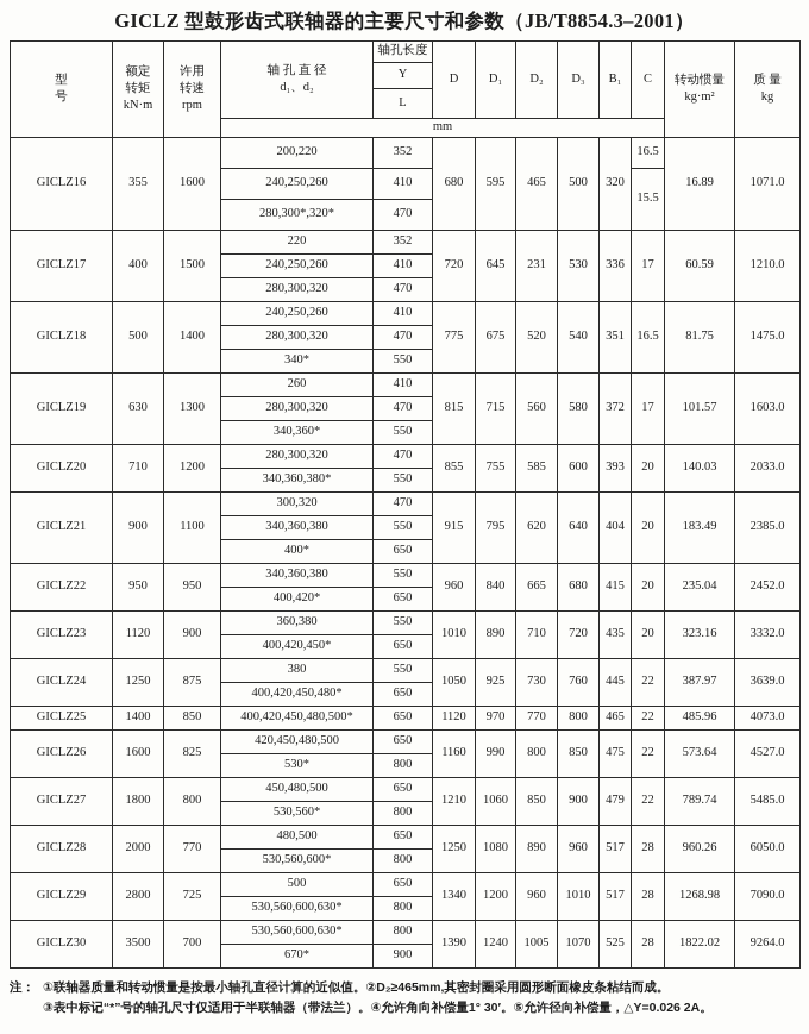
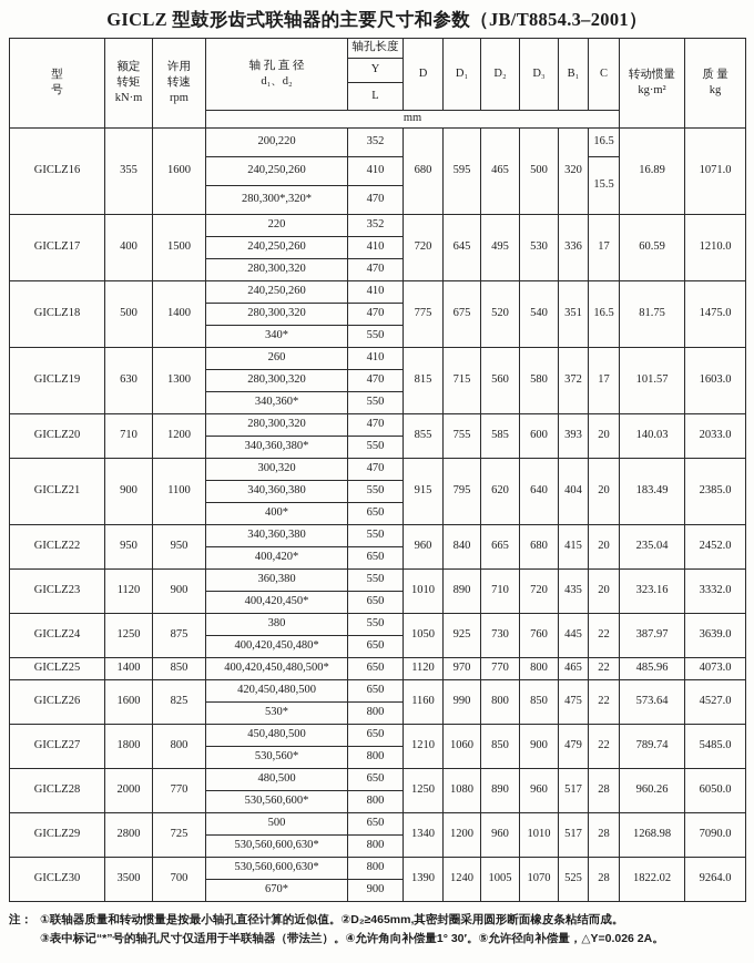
  GICLZ 型鼓形齿式联轴器的主要尺寸和参数（JB/T8854.3–2001）
  型 号	额定 转矩 kN·m	许用 转速 rpm	轴 孔 直 径 d₁、d₂	轴孔长度	D	D₁	D₂	D₃	B₁	C	转动惯量 kg·m²	质 量 kg
  Y
  L
  mm
  GICLZ16	355	1600	200,220	352	680	595	465	500	320	16.5	16.89	1071.0
  240,250,260	410	15.5
  280,300*,320*	470
- GICLZ17	400	1500	220	352	720	645	231	530	336	17	60.59	1210.0
+ GICLZ17	400	1500	220	352	720	645	495	530	336	17	60.59	1210.0
  240,250,260	410
  280,300,320	470
  GICLZ18	500	1400	240,250,260	410	775	675	520	540	351	16.5	81.75	1475.0
  280,300,320	470
  340*	550
  GICLZ19	630	1300	260	410	815	715	560	580	372	17	101.57	1603.0
  280,300,320	470
  340,360*	550
  GICLZ20	710	1200	280,300,320	470	855	755	585	600	393	20	140.03	2033.0
  340,360,380*	550
  GICLZ21	900	1100	300,320	470	915	795	620	640	404	20	183.49	2385.0
  340,360,380	550
  400*	650
  GICLZ22	950	950	340,360,380	550	960	840	665	680	415	20	235.04	2452.0
  400,420*	650
  GICLZ23	1120	900	360,380	550	1010	890	710	720	435	20	323.16	3332.0
  400,420,450*	650
  GICLZ24	1250	875	380	550	1050	925	730	760	445	22	387.97	3639.0
  400,420,450,480*	650
  GICLZ25	1400	850	400,420,450,480,500*	650	1120	970	770	800	465	22	485.96	4073.0
  GICLZ26	1600	825	420,450,480,500	650	1160	990	800	850	475	22	573.64	4527.0
  530*	800
  GICLZ27	1800	800	450,480,500	650	1210	1060	850	900	479	22	789.74	5485.0
  530,560*	800
  GICLZ28	2000	770	480,500	650	1250	1080	890	960	517	28	960.26	6050.0
  530,560,600*	800
  GICLZ29	2800	725	500	650	1340	1200	960	1010	517	28	1268.98	7090.0
  530,560,600,630*	800
  GICLZ30	3500	700	530,560,600,630*	800	1390	1240	1005	1070	525	28	1822.02	9264.0
  670*	900
  注：
  ①联轴器质量和转动惯量是按最小轴孔直径计算的近似值。②D₂≥465mm,其密封圈采用圆形断面橡皮条粘结而成。
  ③表中标记“*”号的轴孔尺寸仅适用于半联轴器（带法兰）。④允许角向补偿量1° 30′。⑤允许径向补偿量，△Y=0.026 2A。
